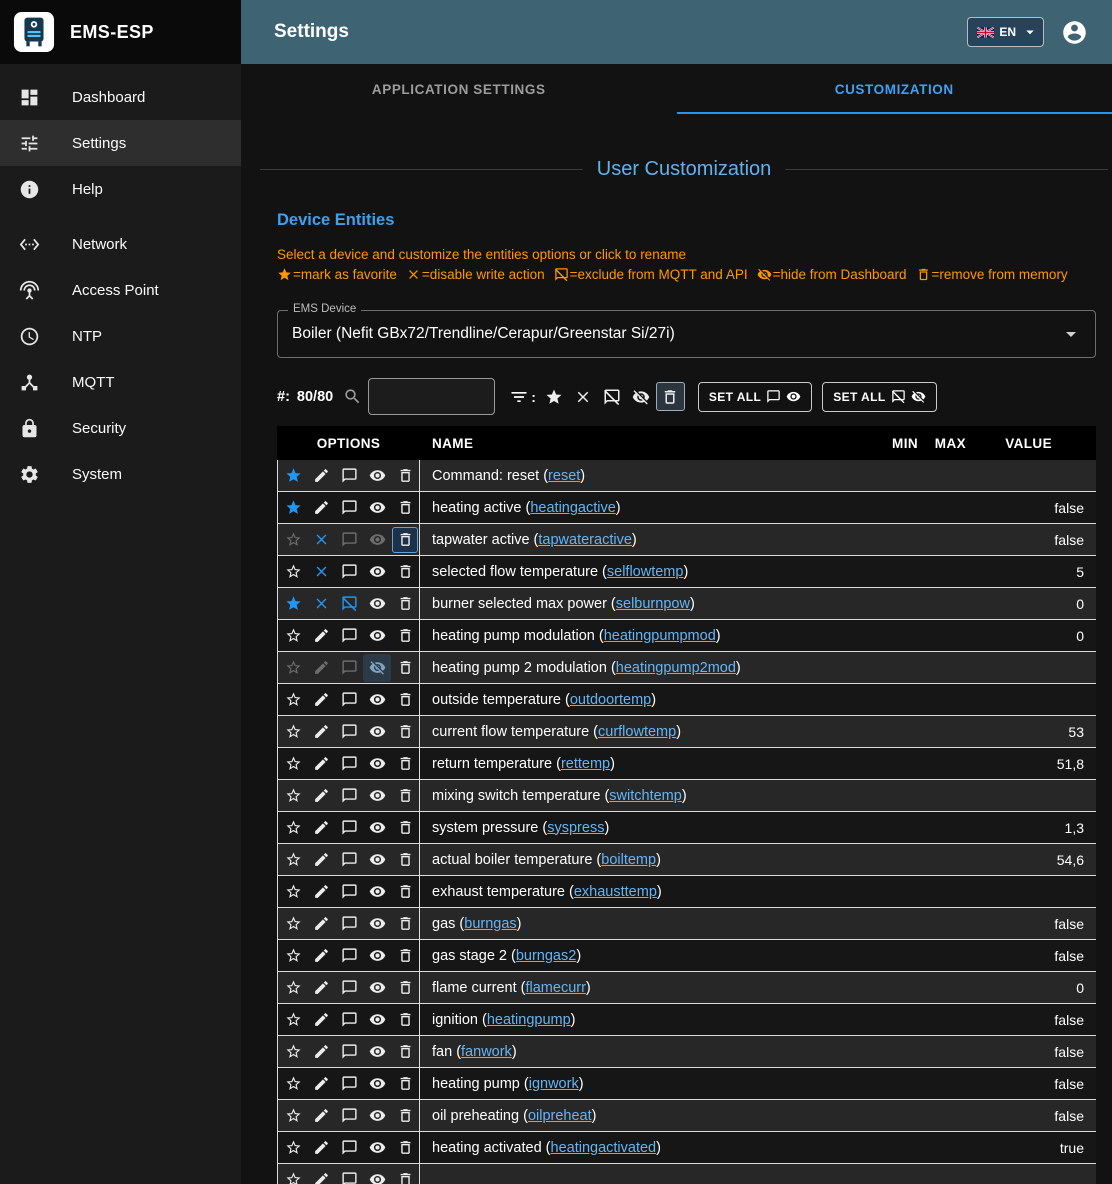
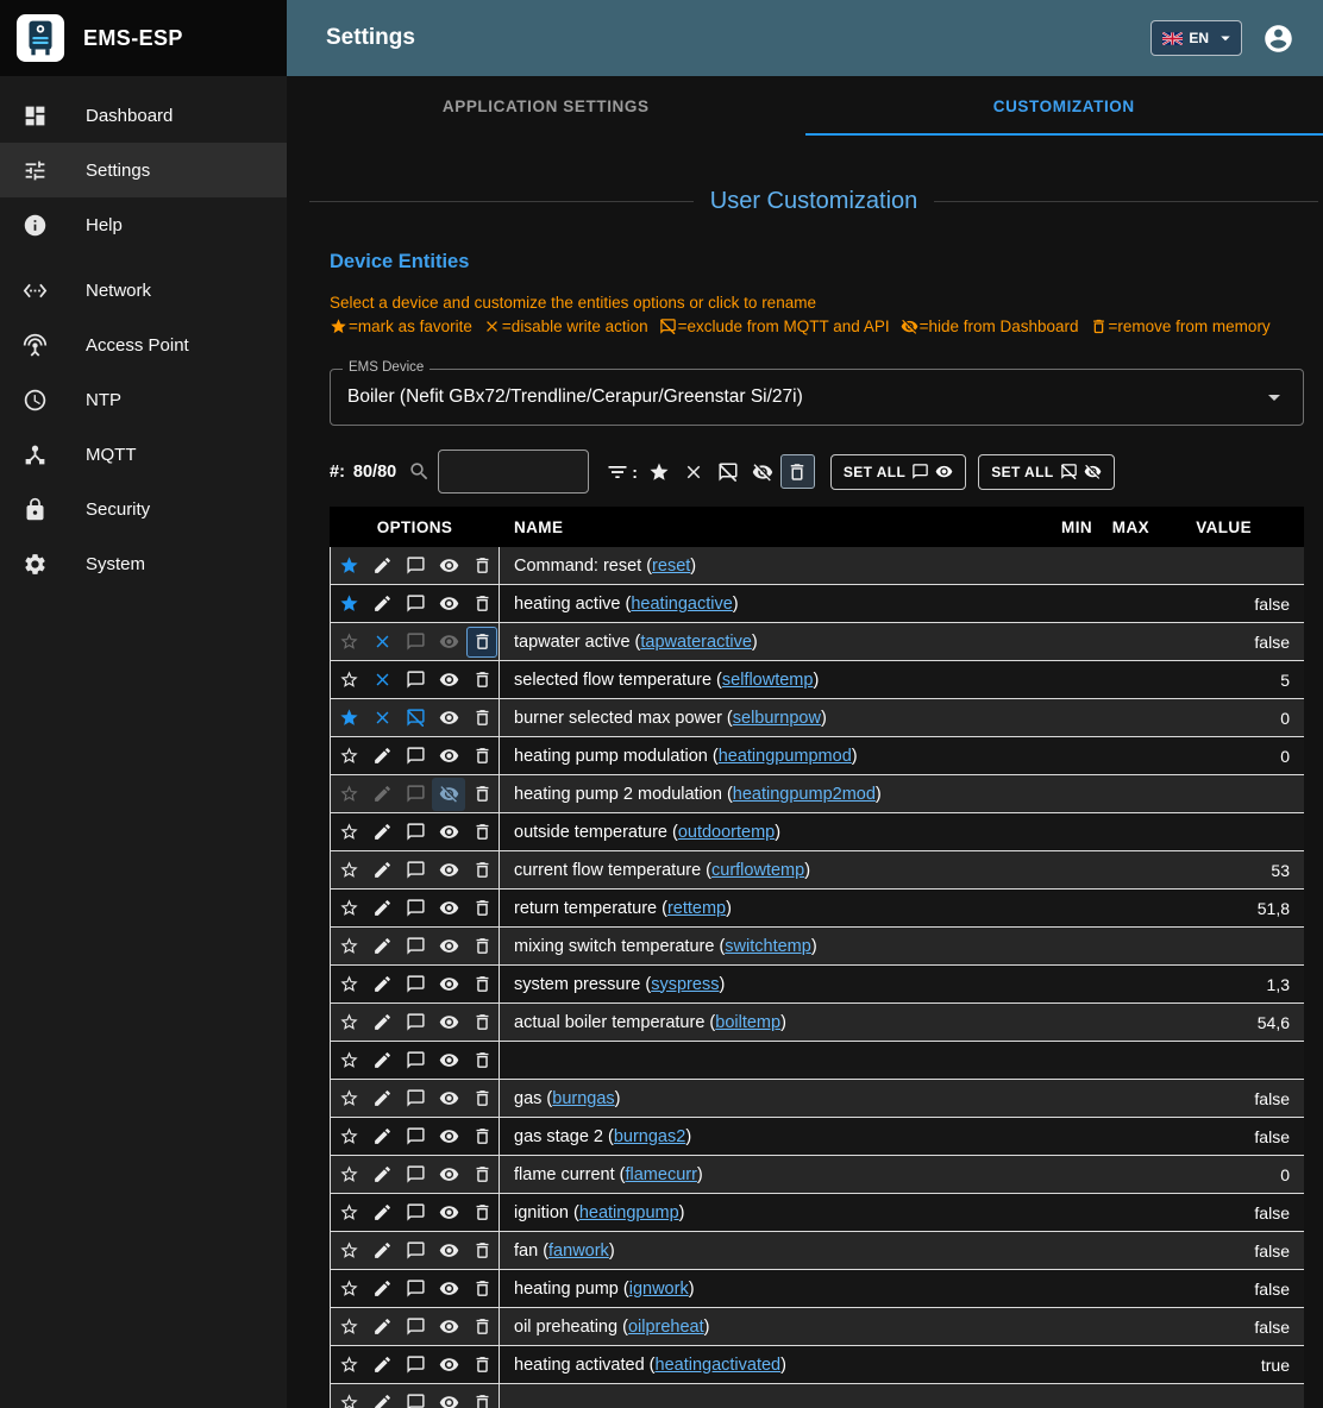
  EMS-ESP
  Dashboard
  Settings
  Help
  Network
  Access Point
  NTP
  MQTT
  Security
  System
  Settings
  EN
  APPLICATION SETTINGS
  CUSTOMIZATION
  User Customization
  Device Entities
  Select a device and customize the entities options or click to rename
  =mark as favorite
  =disable write action
  =exclude from MQTT and API
  =hide from Dashboard
  =remove from memory
  EMS Device
  Boiler (Nefit GBx72/Trendline/Cerapur/Greenstar Si/27i)
  #: 80/80
  :
  SET ALL
  SET ALL
  OPTIONS
  NAME
  MIN
  MAX
  VALUE
  Command: reset (reset)
  heating active (heatingactive)
  false
  tapwater active (tapwateractive)
  false
  selected flow temperature (selflowtemp)
  5
  burner selected max power (selburnpow)
  0
  heating pump modulation (heatingpumpmod)
  0
  heating pump 2 modulation (heatingpump2mod)
  outside temperature (outdoortemp)
  current flow temperature (curflowtemp)
  53
  return temperature (rettemp)
  51,8
  mixing switch temperature (switchtemp)
  system pressure (syspress)
  1,3
  actual boiler temperature (boiltemp)
  54,6
- exhaust temperature (exhausttemp)
  gas (burngas)
  false
  gas stage 2 (burngas2)
  false
  flame current (flamecurr)
  0
  ignition (heatingpump)
  false
  fan (fanwork)
  false
  heating pump (ignwork)
  false
  oil preheating (oilpreheat)
  false
  heating activated (heatingactivated)
  true
